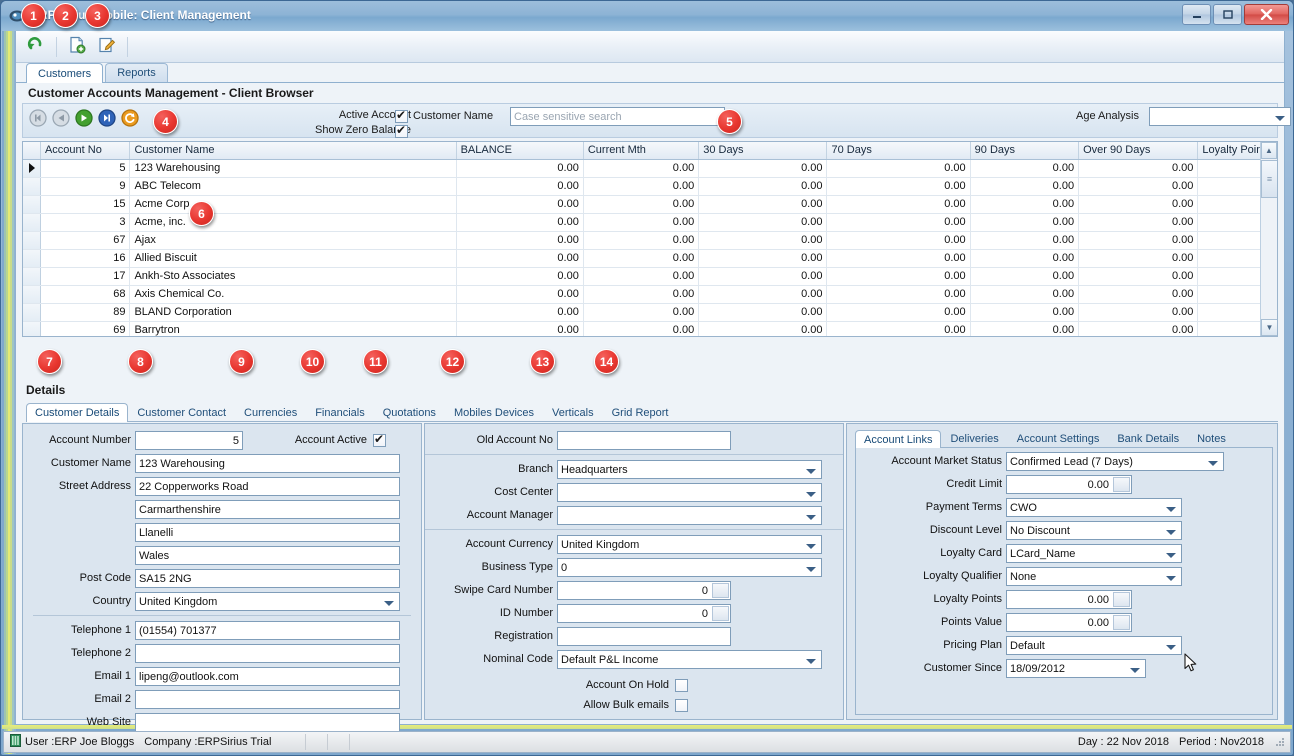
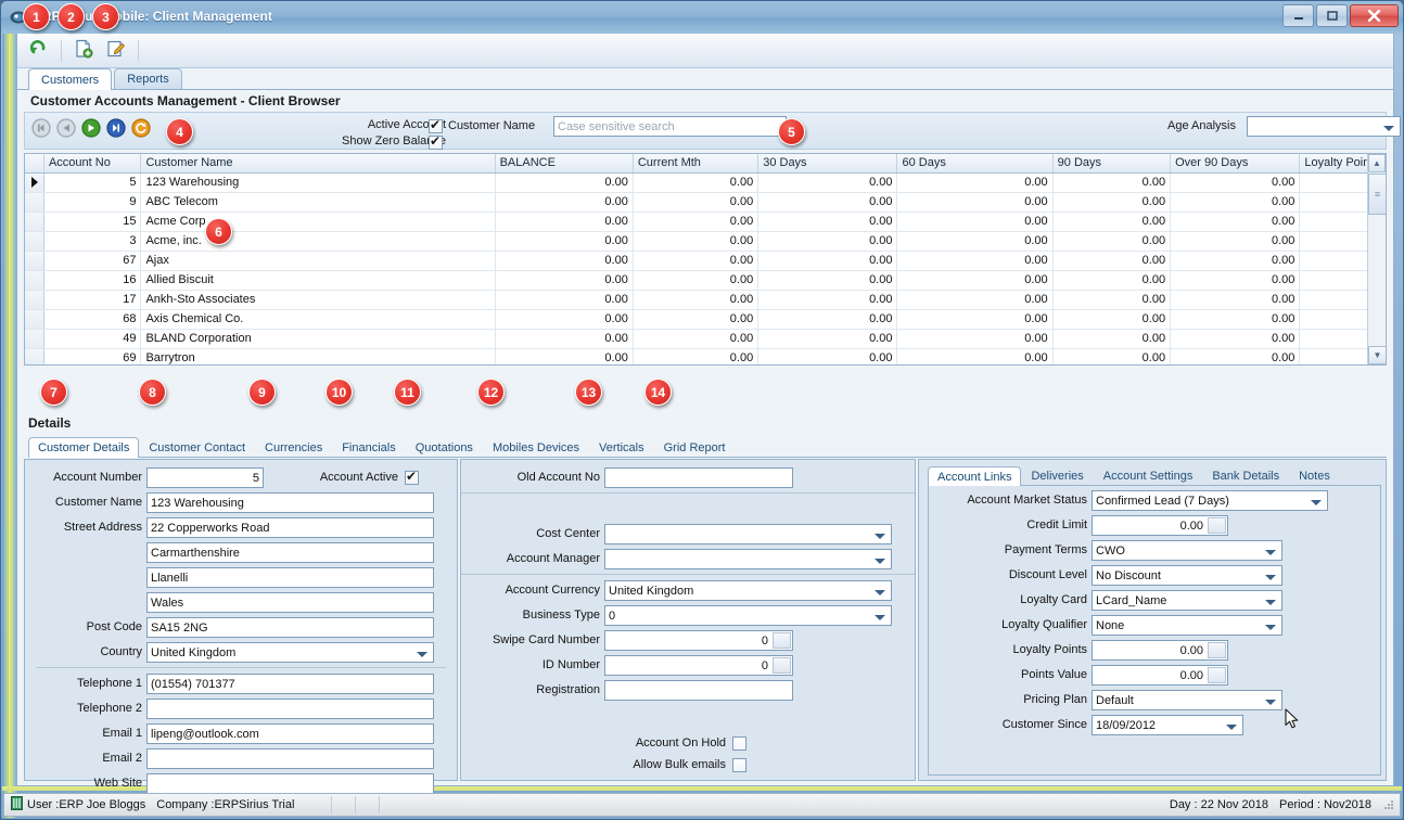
  Pubile: Client Management
  Customers
  Reports
  Customer Accounts Management - Client Browser
  Active Accot
  Show Zero Bala
  Customer Name
  Case sensitive search
  Age Analysis
  Account No
  Customer Name
  BALANCE
  Current Mth
  30 Days
- 70 Days
+ 60 Days
  90 Days
  Over 90 Days
  Loyalty Poi
  5
  123 Warehousing
  0.00
  0.00
  0.00
  0.00
  0.00
  0.00
  9
  ABC Telecom
  0.00
  0.00
  0.00
  0.00
  0.00
  0.00
  15
  Acme Corp
  0.00
  0.00
  0.00
  0.00
  0.00
  0.00
  3
  Acme, inc.
  0.00
  0.00
  0.00
  0.00
  0.00
  0.00
  67
  Ajax
  0.00
  0.00
  0.00
  0.00
  0.00
  0.00
  16
  Allied Biscuit
  0.00
  0.00
  0.00
  0.00
  0.00
  0.00
  17
  Ankh-Sto Associates
  0.00
  0.00
  0.00
  0.00
  0.00
  0.00
  68
  Axis Chemical Co.
  0.00
  0.00
  0.00
  0.00
  0.00
  0.00
- 89
+ 49
  BLAND Corporation
  0.00
  0.00
  0.00
  0.00
  0.00
  0.00
  69
  Barrytron
  0.00
  0.00
  0.00
  0.00
  0.00
  0.00
  ▲
  ≡
  ▼
  Details
  Customer Details
  Customer Contact
  Currencies
  Financials
  Quotations
  Mobiles Devices
  Verticals
  Grid Report
  Account Number
  5
  Account Active
  Customer Name
  123 Warehousing
  Street Address
  22 Copperworks Road
  Carmarthenshire
  Llanelli
  Wales
  Post Code
  SA15 2NG
  Country
  United Kingdom
  Telephone 1
  (01554) 701377
  Telephone 2
  Email 1
  lipeng@outlook.com
  Email 2
  Web Site
  Old Account No
- Branch
- Headquarters
  Cost Center
  Account Manager
  Account Currency
  United Kingdom
  Business Type
  0
  Swipe Card Number
  0
  ID Number
  0
  Registration
- Nominal Code
- Default P&L Income
  Account On Hold
  Allow Bulk emails
  Account Links
  Deliveries
  Account Settings
  Bank Details
  Notes
  Account Market Status
  Confirmed Lead (7 Days)
  Credit Limit
  0.00
  Payment Terms
  CWO
  Discount Level
  No Discount
  Loyalty Card
  LCard_Name
  Loyalty Qualifier
  None
  Loyalty Points
  0.00
  Points Value
  0.00
  Pricing Plan
  Default
  Customer Since
  18/09/2012
  User :ERP Joe Bloggs
  Company :ERPSirius Trial
  Day : 22 Nov 2018
  Period : Nov2018
  1
  2
  3
  4
  5
  6
  7
  8
  9
  10
  11
  12
  13
  14
